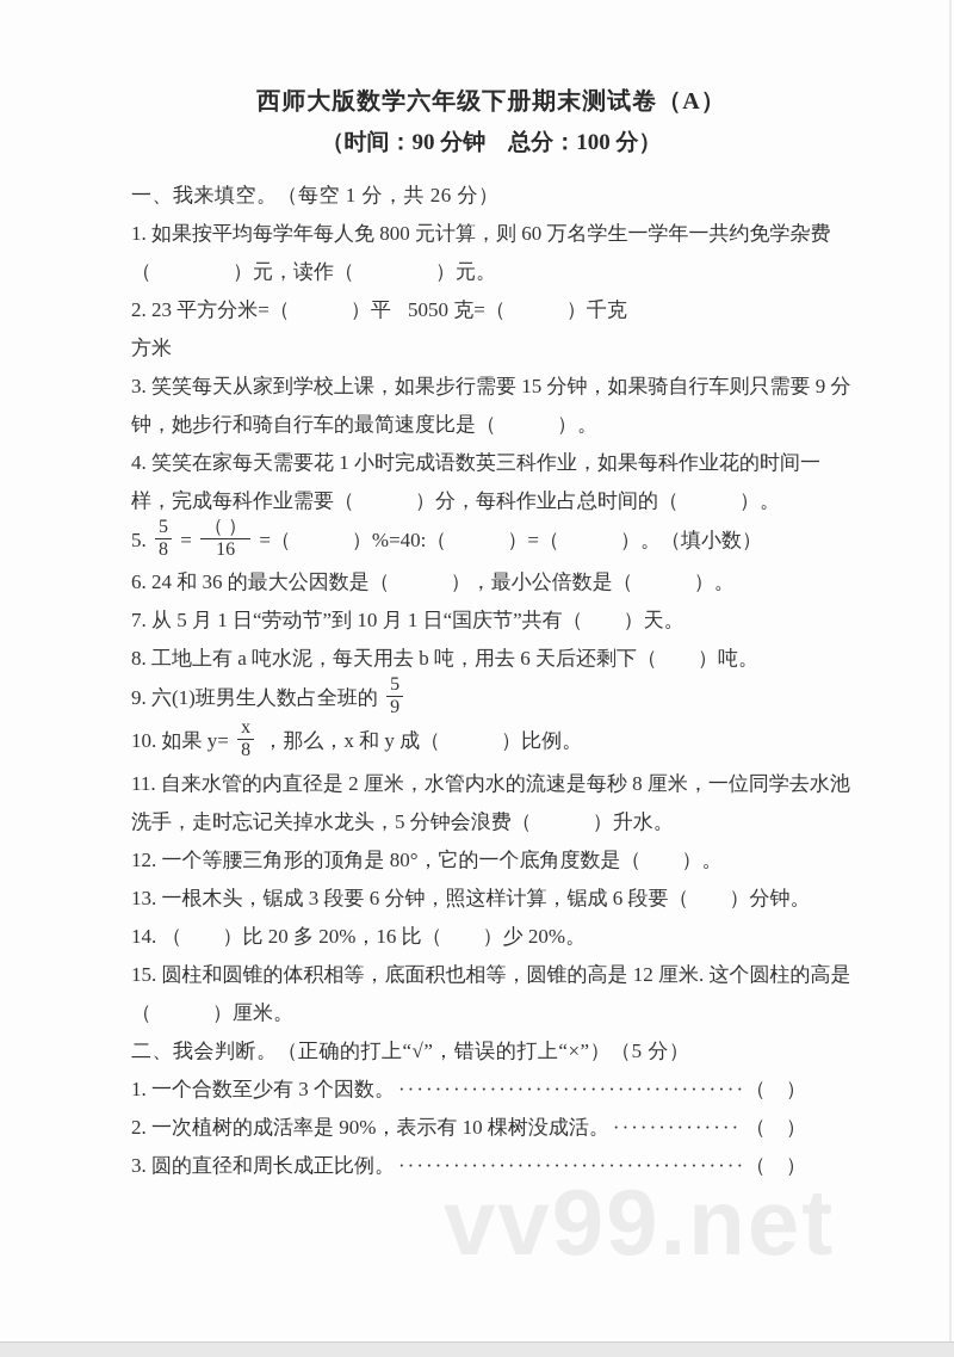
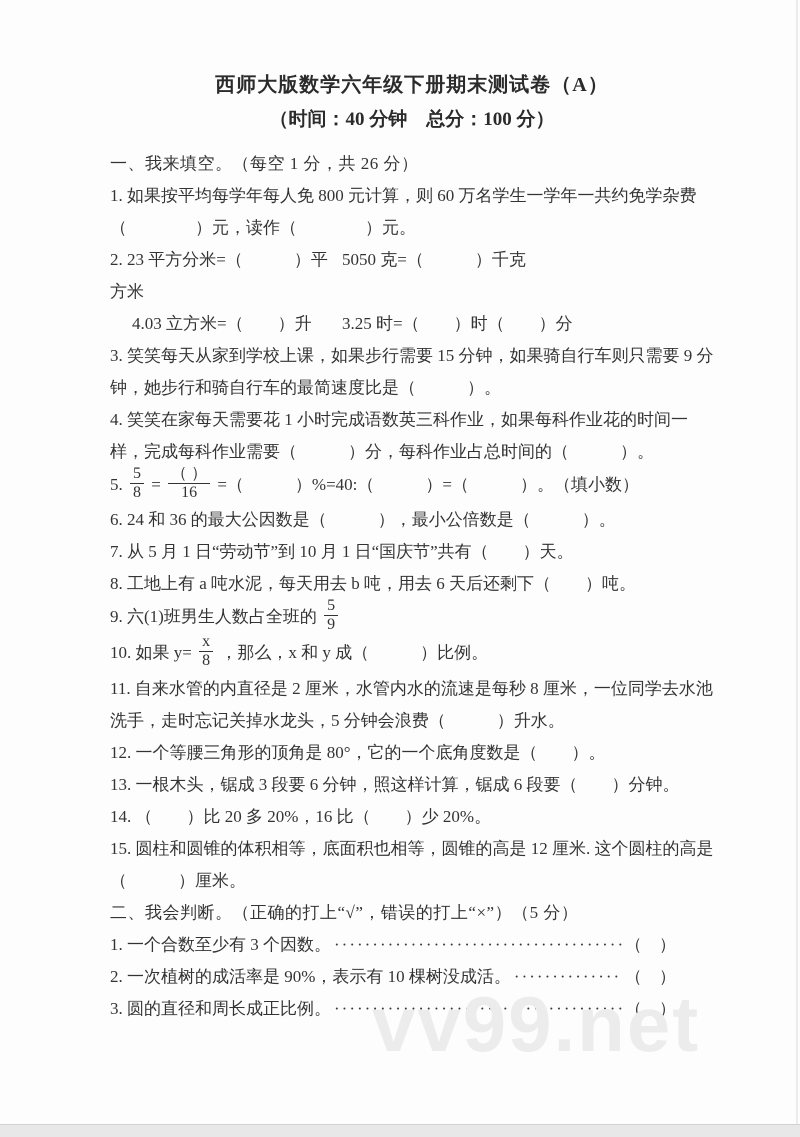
  西师大版数学六年级下册期末测试卷（A）
- （时间：90 分钟 总分：100 分）
+ （时间：40 分钟 总分：100 分）
  一、我来填空。（每空 1 分，共 26 分）
  1. 如果按平均每学年每人免 800 元计算，则 60 万名学生一学年一共约免学杂费（ ）元，读作（ ）元。
  2. 23 平方分米=（ ）平方米
  5050 克=（ ）千克
+ 4.03 立方米=（ ）升
+ 3.25 时=（ ）时（ ）分
  3. 笑笑每天从家到学校上课，如果步行需要 15 分钟，如果骑自行车则只需要 9 分钟，她步行和骑自行车的最简速度比是（ ）。
  4. 笑笑在家每天需要花 1 小时完成语数英三科作业，如果每科作业花的时间一样，完成每科作业需要（ ）分，每科作业占总时间的（ ）。
  5.
  5
  8
  =
  （ ）
  16
  =（ ）%=40:（ ）=（ ）。（填小数）
  6. 24 和 36 的最大公因数是（ ），最小公倍数是（ ）。
  7. 从 5 月 1 日“劳动节”到 10 月 1 日“国庆节”共有（ ）天。
  8. 工地上有 a 吨水泥，每天用去 b 吨，用去 6 天后还剩下（ ）吨。
  9. 六(1)班男生人数占全班的
  5
  9
  10. 如果 y=
  x
  8
  ，那么，x 和 y 成（ ）比例。
  11. 自来水管的内直径是 2 厘米，水管内水的流速是每秒 8 厘米，一位同学去水池洗手，走时忘记关掉水龙头，5 分钟会浪费（ ）升水。
  12. 一个等腰三角形的顶角是 80°，它的一个底角度数是（ ）。
  13. 一根木头，锯成 3 段要 6 分钟，照这样计算，锯成 6 段要（ ）分钟。
  14. （ ）比 20 多 20%，16 比（ ）少 20%。
  15. 圆柱和圆锥的体积相等，底面积也相等，圆锥的高是 12 厘米. 这个圆柱的高是（ ）厘米。
  二、我会判断。（正确的打上“√”，错误的打上“×”）（5 分）
  1. 一个合数至少有 3 个因数。
  （ ）
  2. 一次植树的成活率是 90%，表示有 10 棵树没成活。
  （ ）
  3. 圆的直径和周长成正比例。
  （ ）
  vv99.net
